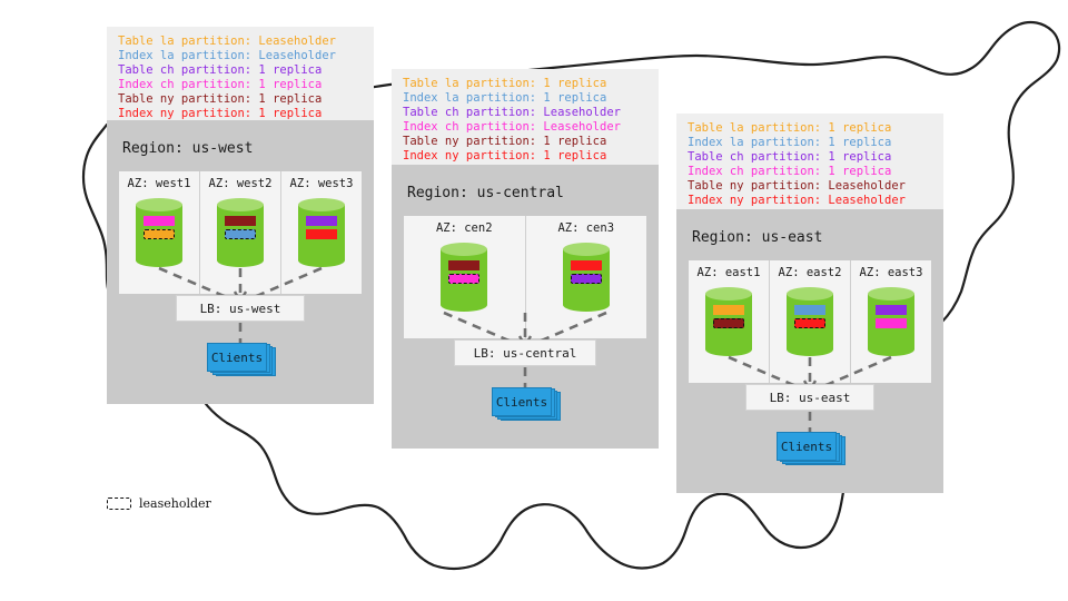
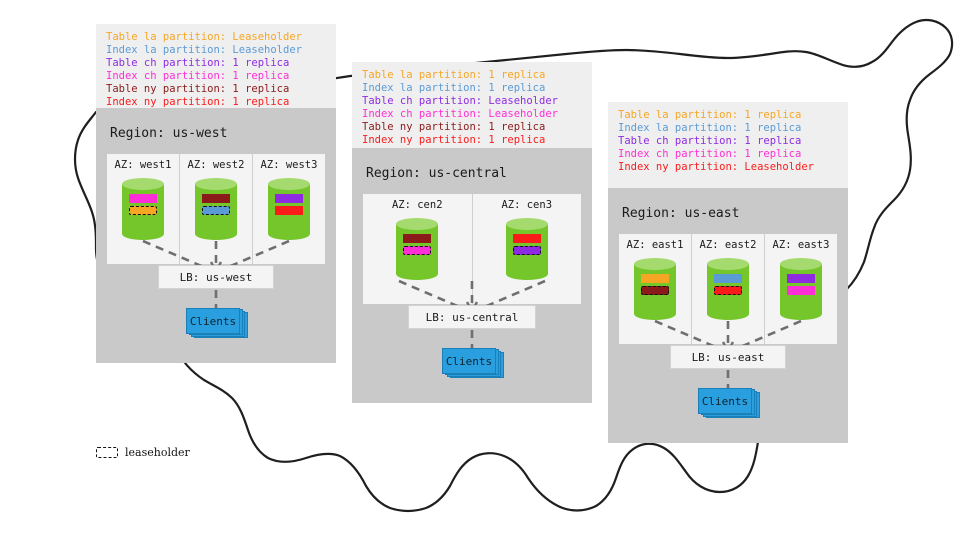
  Table la partition: Leaseholder
  Index la partition: Leaseholder
  Table ch partition: 1 replica
  Index ch partition: 1 replica
  Table ny partition: 1 replica
  Index ny partition: 1 replica
  Region: us-west
  AZ: west1
  AZ: west2
  AZ: west3
  LB: us-west
  Clients
  Table la partition: 1 replica
  Index la partition: 1 replica
  Table ch partition: Leaseholder
  Index ch partition: Leaseholder
  Table ny partition: 1 replica
  Index ny partition: 1 replica
  Region: us-central
  AZ: cen2
  AZ: cen3
  LB: us-central
  Clients
  Table la partition: 1 replica
  Index la partition: 1 replica
  Table ch partition: 1 replica
  Index ch partition: 1 replica
- Table ny partition: Leaseholder
  Index ny partition: Leaseholder
  Region: us-east
  AZ: east1
  AZ: east2
  AZ: east3
  LB: us-east
  Clients
  leaseholder
